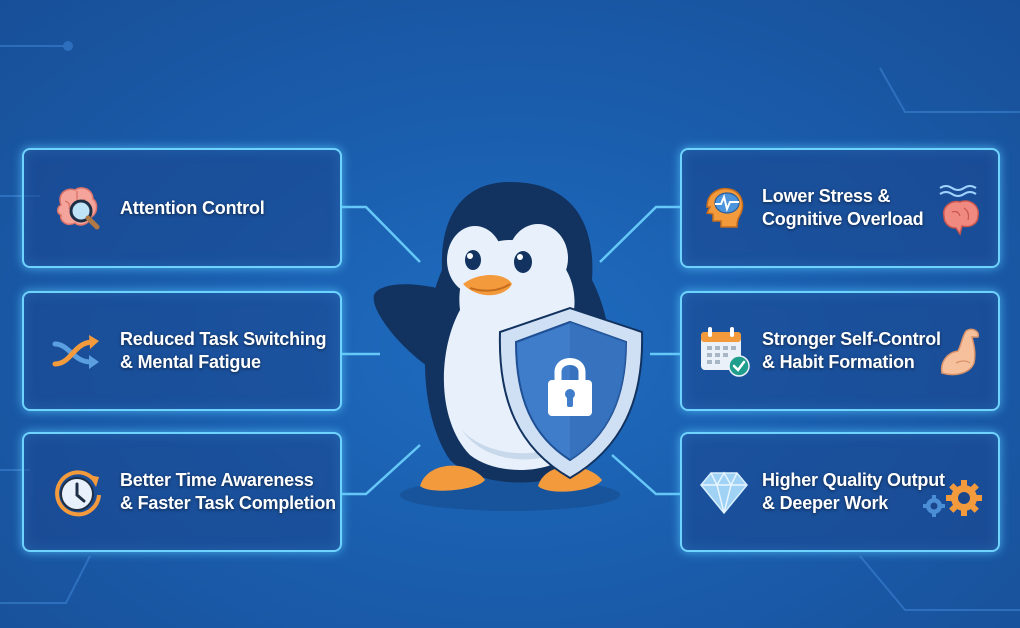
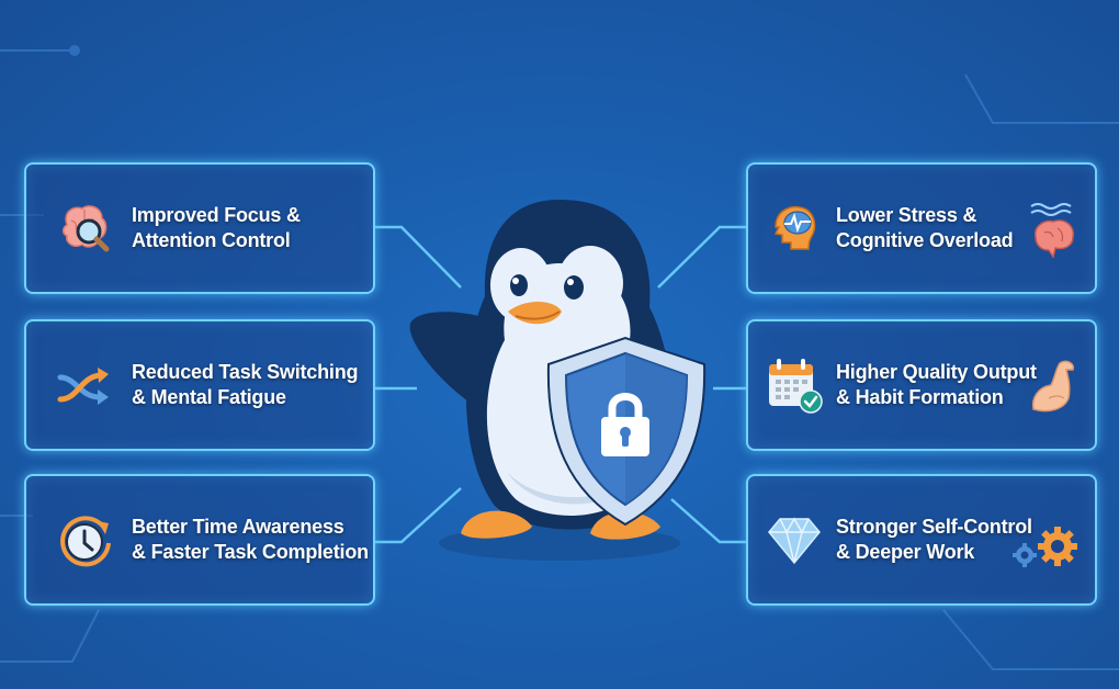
+ Improved Focus &
  Attention Control
  Reduced Task Switching
  & Mental Fatigue
  Better Time Awareness
  & Faster Task Completion
  Lower Stress &
  Cognitive Overload
- Stronger Self-Control
+ Higher Quality Output
  & Habit Formation
- Higher Quality Output
+ Stronger Self-Control
  & Deeper Work
